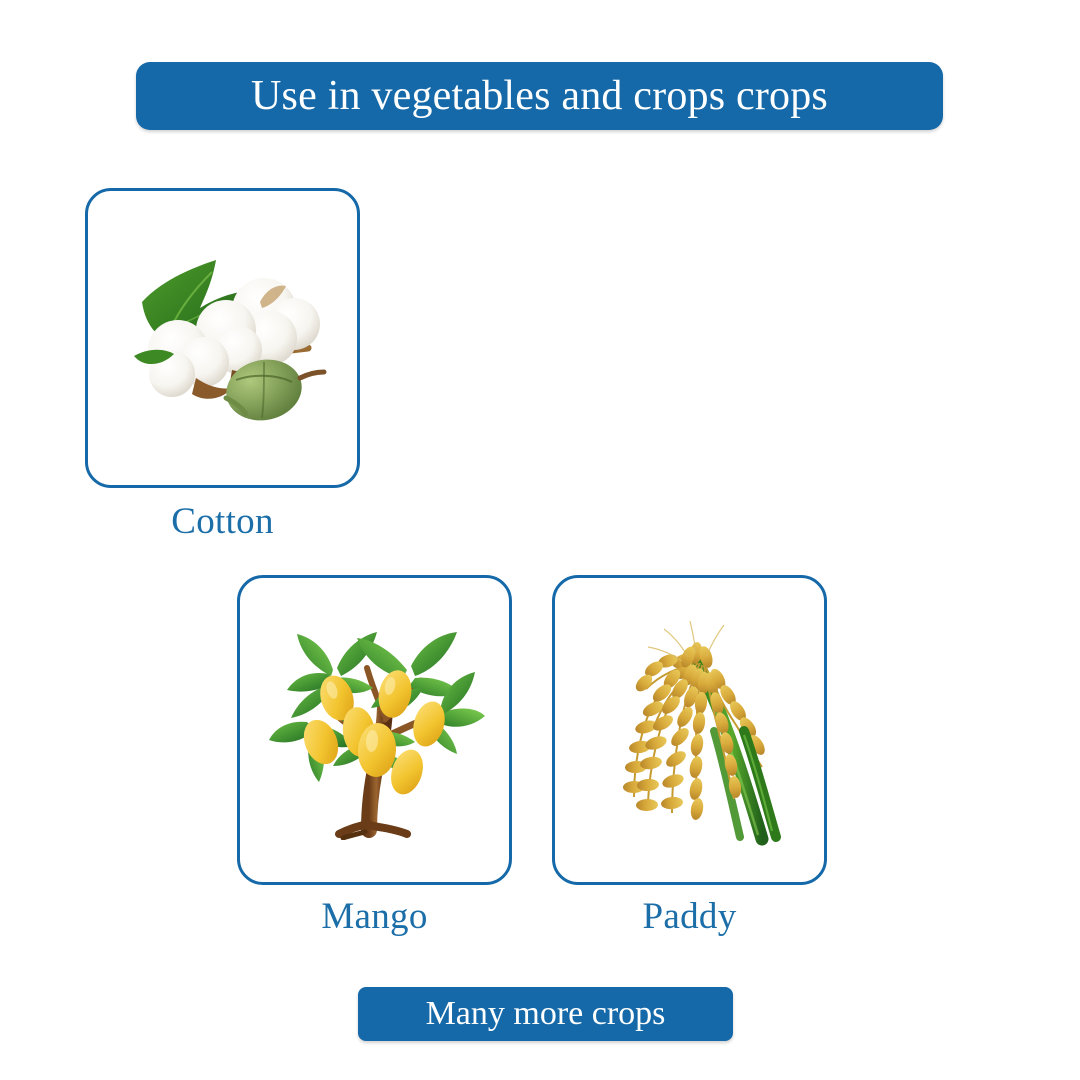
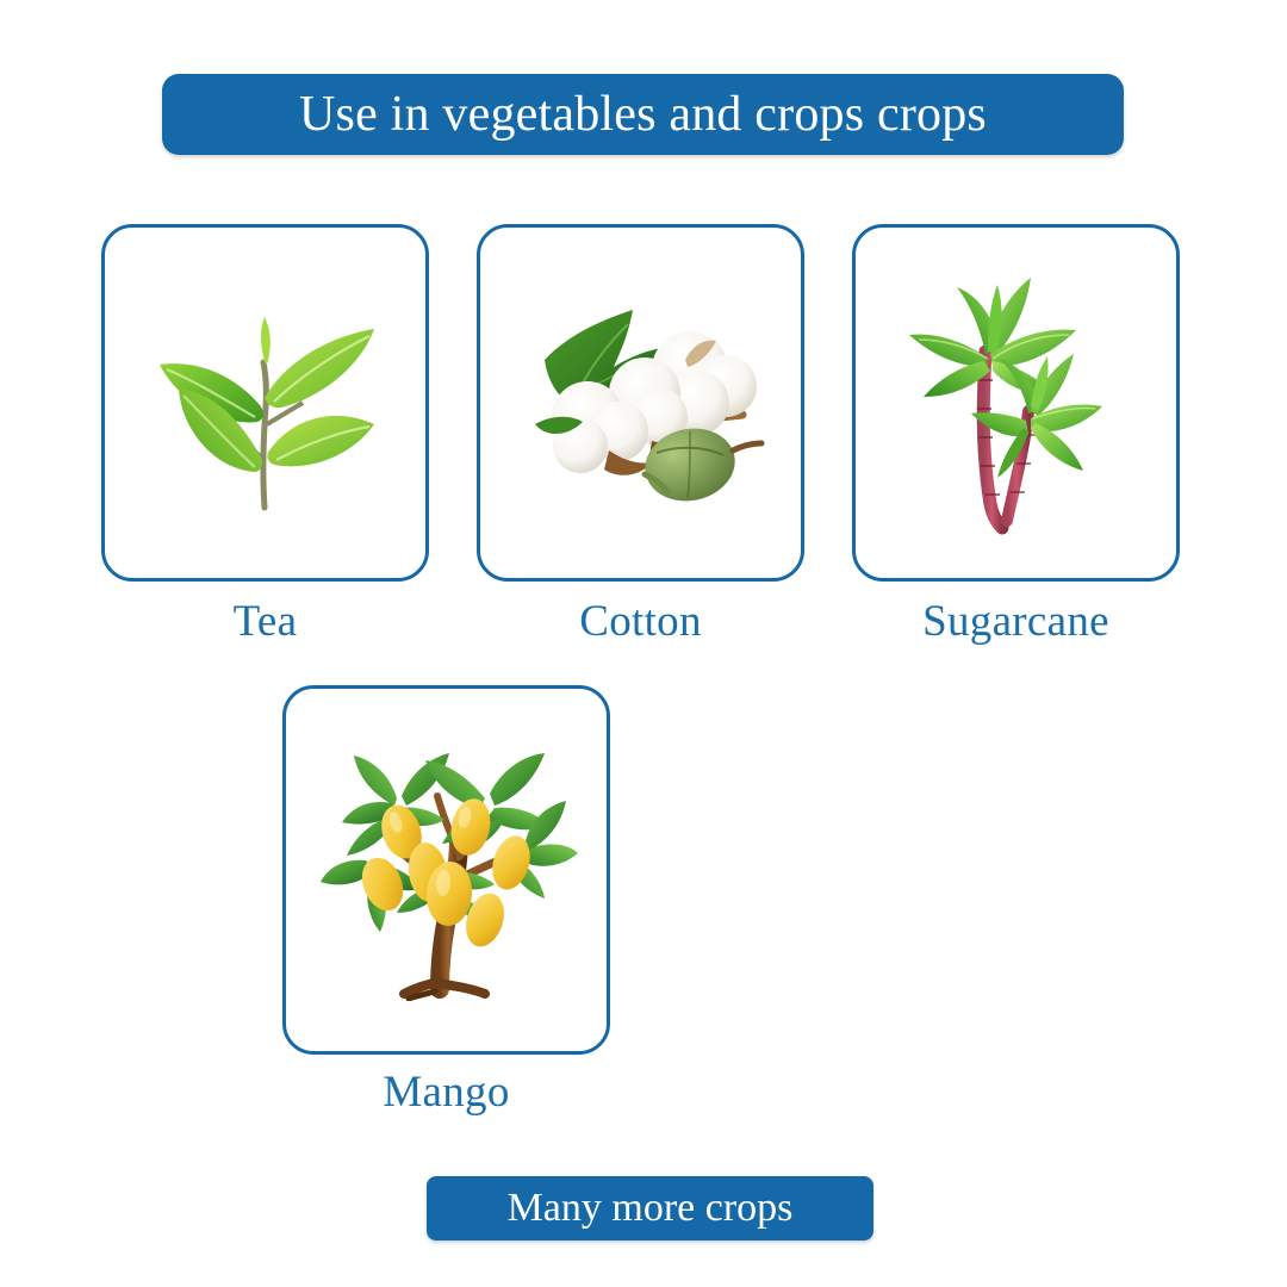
  Use in vegetables and crops crops
+ Tea
  Cotton
+ Sugarcane
  Mango
- Paddy
  Many more crops
